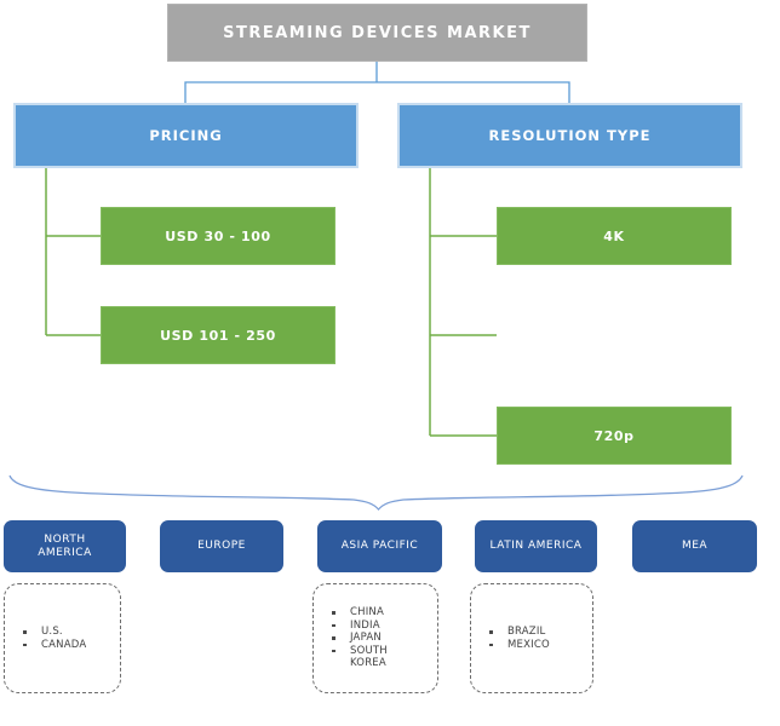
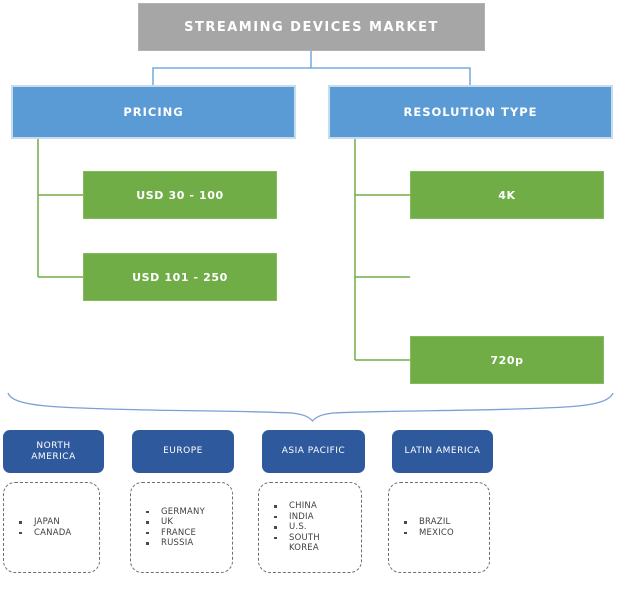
  STREAMING DEVICES MARKET
  PRICING
  RESOLUTION TYPE
  USD 30 - 100
  USD 101 - 250
  4K
  720p
  NORTH AMERICA
  EUROPE
  ASIA PACIFIC
  LATIN AMERICA
- MEA
- U.S.
+ JAPAN
  CANADA
+ GERMANY
+ UK
+ FRANCE
+ RUSSIA
  CHINA
  INDIA
- JAPAN
+ U.S.
  SOUTH KOREA
  BRAZIL
  MEXICO
